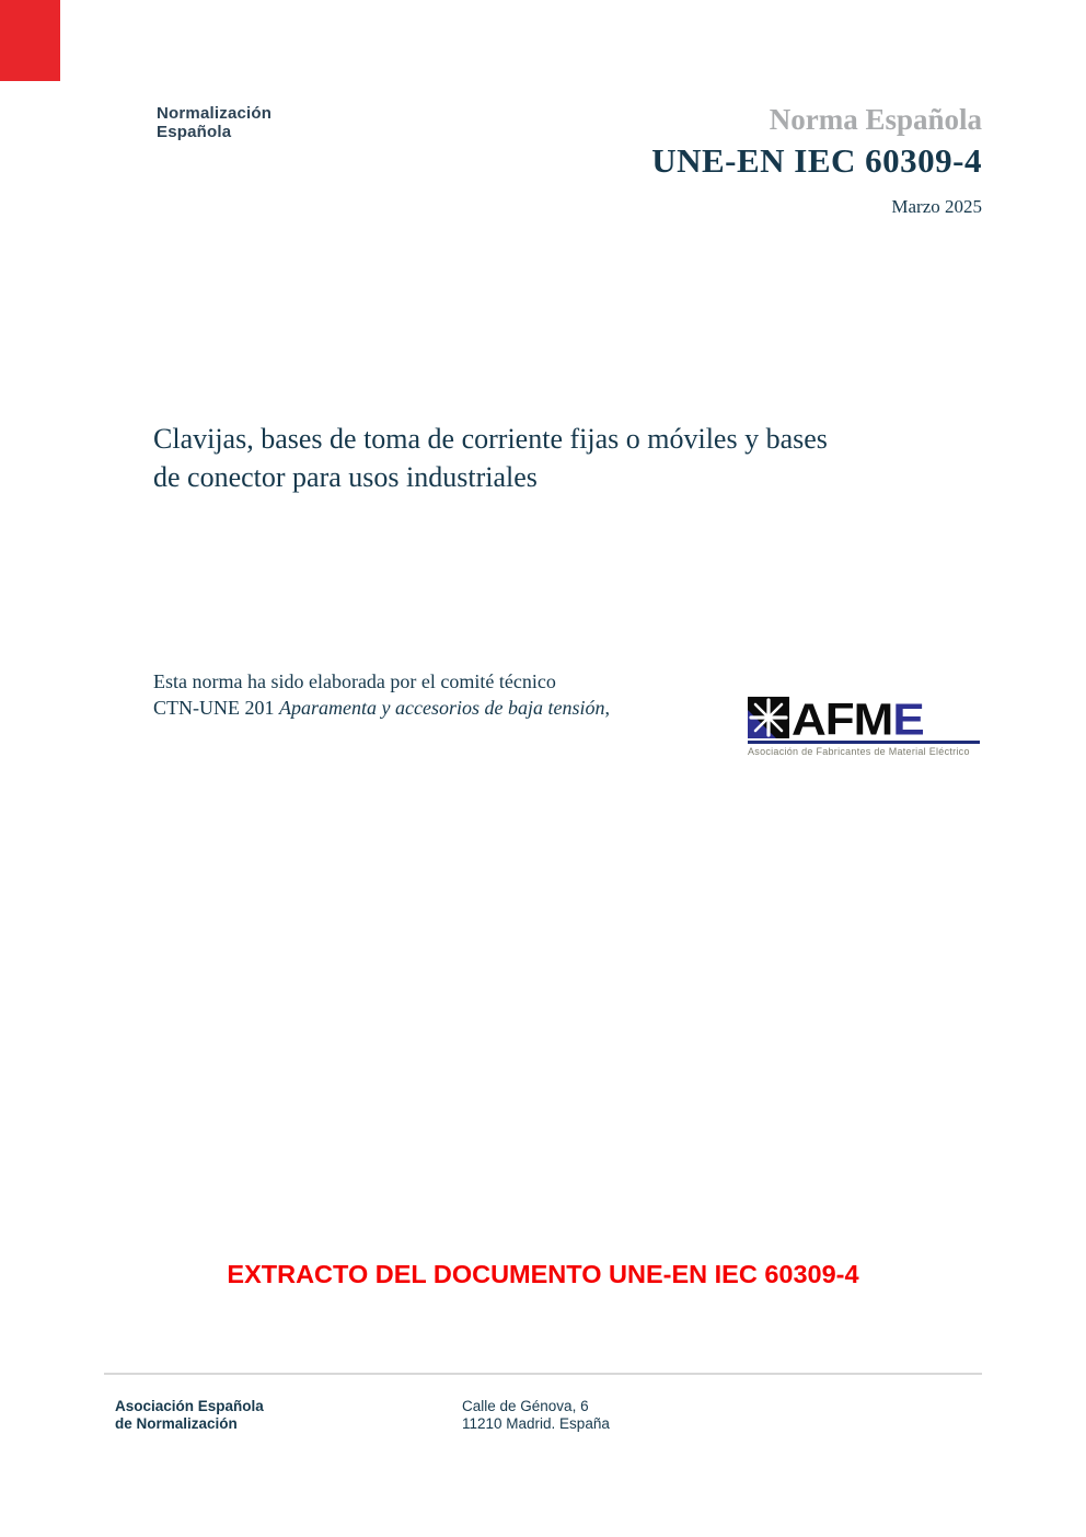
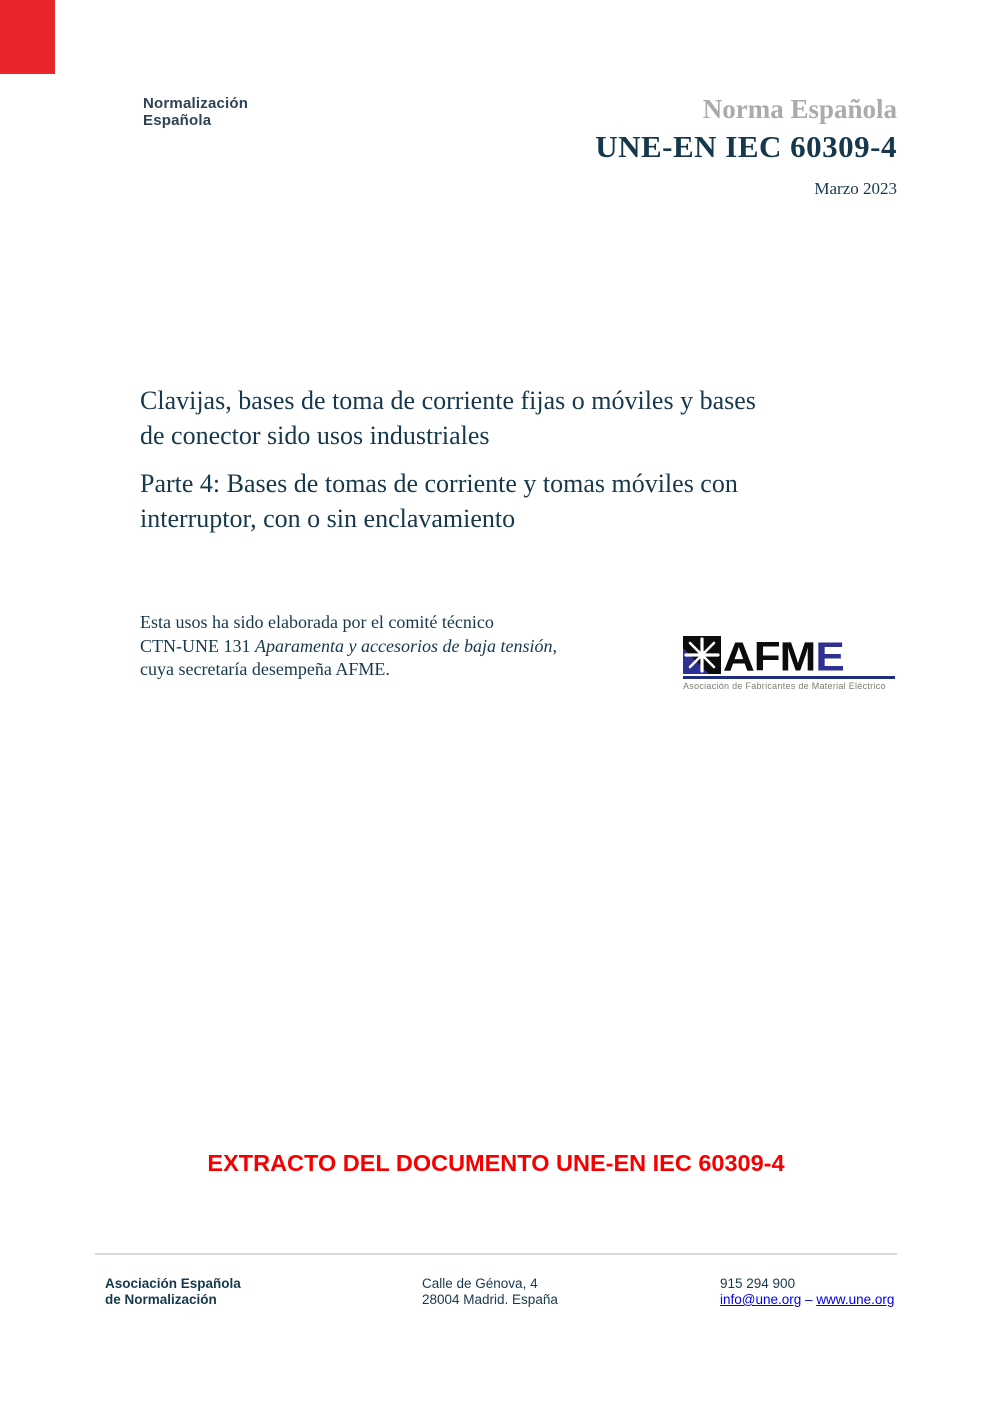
  Normalización
  Española
  Norma Española
  UNE-EN IEC 60309-4
- Marzo 2025
+ Marzo 2023
  Clavijas, bases de toma de corriente fijas o móviles y bases
- de conector para usos industriales
+ de conector sido usos industriales
+ Parte 4: Bases de tomas de corriente y tomas móviles con
+ interruptor, con o sin enclavamiento
- Esta norma ha sido elaborada por el comité técnico
+ Esta usos ha sido elaborada por el comité técnico
- CTN-UNE 201 Aparamenta y accesorios de baja tensión,
+ CTN-UNE 131 Aparamenta y accesorios de baja tensión,
+ cuya secretaría desempeña AFME.
  AFME
  Asociación de Fabricantes de Material Eléctrico
  EXTRACTO DEL DOCUMENTO UNE-EN IEC 60309-4
  Asociación Española
  de Normalización
- Calle de Génova, 6
+ Calle de Génova, 4
- 11210 Madrid. España
+ 28004 Madrid. España
+ 915 294 900
+ info@une.org – www.une.org
